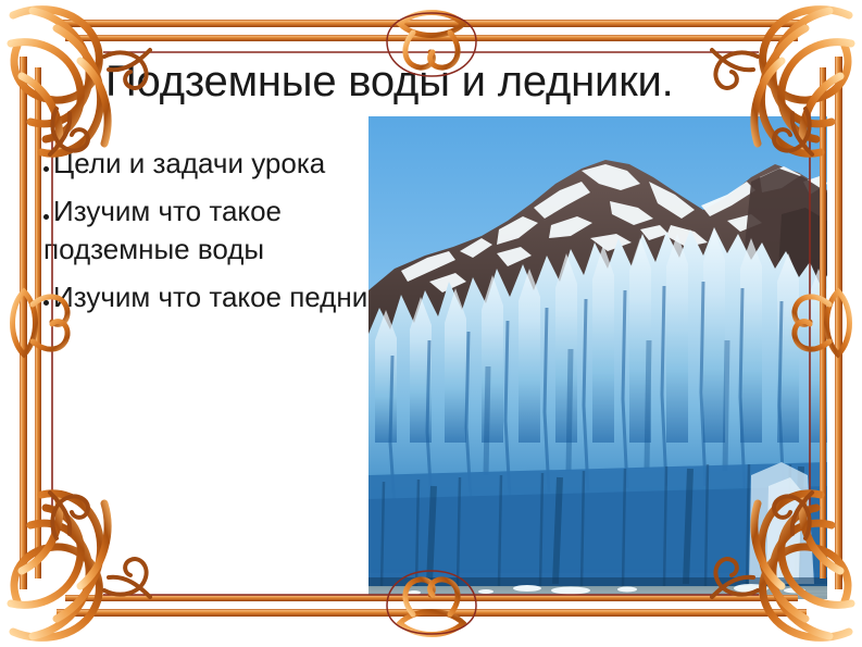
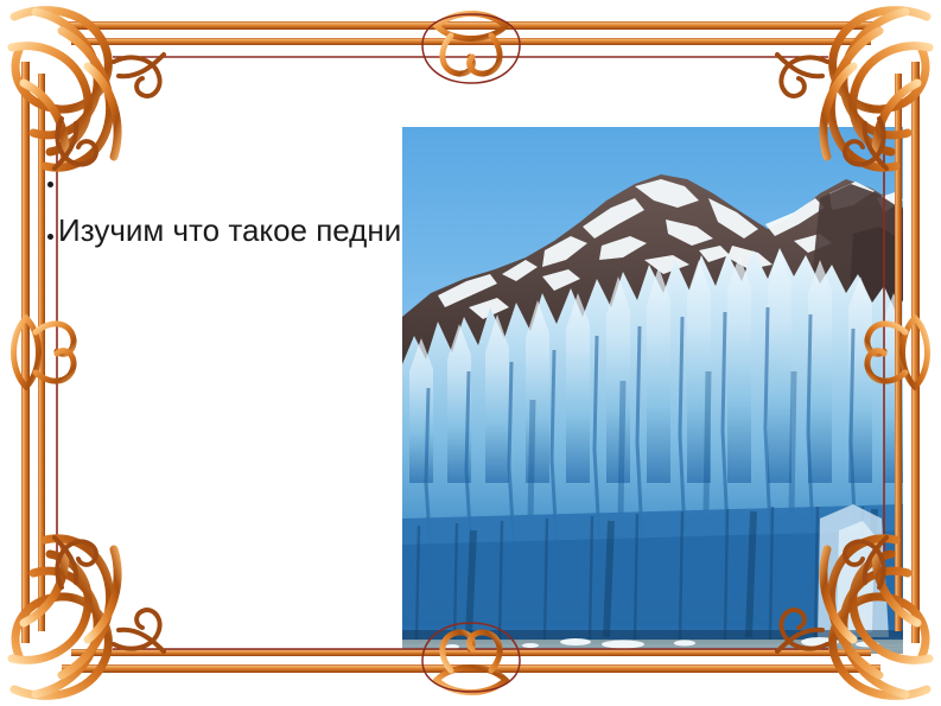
- Подземные воды и ледники.
- Цели и задачи урока
- Изучим что такое подземные воды
  Изучим что такое педни
